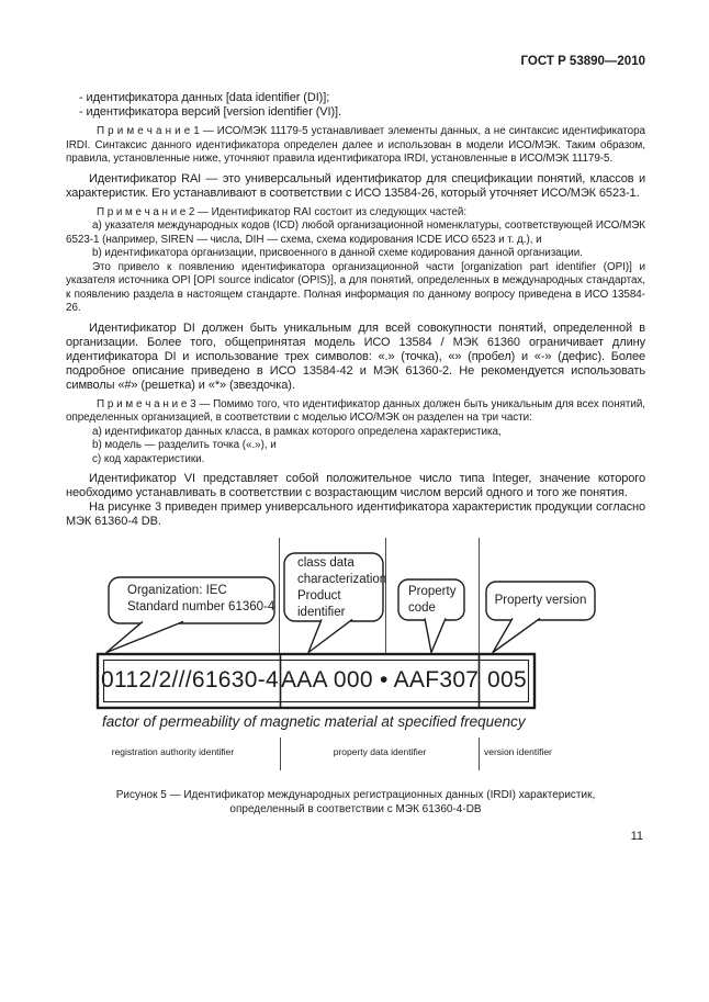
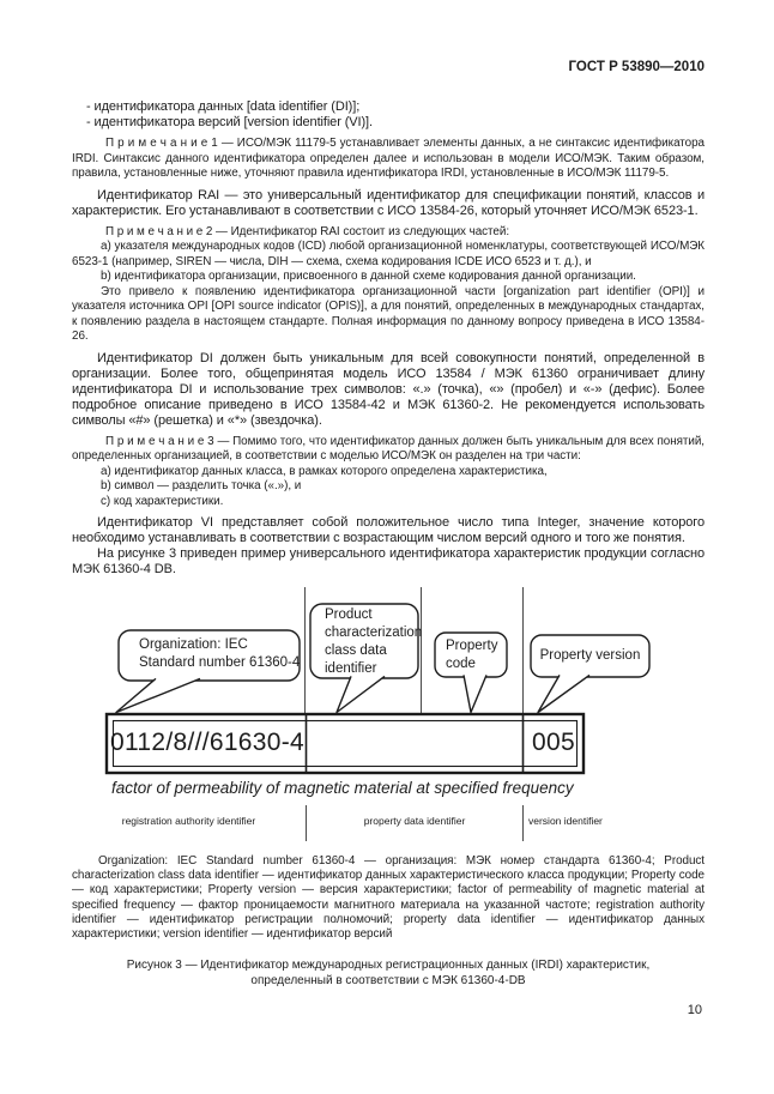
  ГОСТ Р 53890—2010
  - идентификатора данных [data identifier (DI)];
  - идентификатора версий [version identifier (VI)].
  П р и м е ч а н и е 1 — ИСО/МЭК 11179-5 устанавливает элементы данных, а не синтаксис идентификатора IRDI. Синтаксис данного идентификатора определен далее и использован в модели ИСО/МЭК. Таким образом, правила, установленные ниже, уточняют правила идентификатора IRDI, установленные в ИСО/МЭК 11179-5.
  Идентификатор RAI — это универсальный идентификатор для спецификации понятий, классов и характеристик. Его устанавливают в соответствии с ИСО 13584-26, который уточняет ИСО/МЭК 6523-1.
  П р и м е ч а н и е 2 — Идентификатор RAI состоит из следующих частей:
  a) указателя международных кодов (ICD) любой организационной номенклатуры, соответствующей ИСО/МЭК 6523-1 (например, SIREN — числа, DIH — схема, схема кодирования ICDE ИСО 6523 и т. д.), и
  b) идентификатора организации, присвоенного в данной схеме кодирования данной организации.
  Это привело к появлению идентификатора организационной части [organization part identifier (OPI)] и указателя источника OPI [OPI source indicator (OPIS)], а для понятий, определенных в международных стандартах, к появлению раздела в настоящем стандарте. Полная информация по данному вопросу приведена в ИСО 13584-26.
  Идентификатор DI должен быть уникальным для всей совокупности понятий, определенной в организации. Более того, общепринятая модель ИСО 13584 / МЭК 61360 ограничивает длину идентификатора DI и использование трех символов: «.» (точка), «» (пробел) и «-» (дефис). Более подробное описание приведено в ИСО 13584-42 и МЭК 61360-2. Не рекомендуется использовать символы «#» (решетка) и «*» (звездочка).
  П р и м е ч а н и е 3 — Помимо того, что идентификатор данных должен быть уникальным для всех понятий, определенных организацией, в соответствии с моделью ИСО/МЭК он разделен на три части:
  a) идентификатор данных класса, в рамках которого определена характеристика,
- b) модель — разделить точка («.»), и
+ b) символ — разделить точка («.»), и
  c) код характеристики.
  Идентификатор VI представляет собой положительное число типа Integer, значение которого необходимо устанавливать в соответствии с возрастающим числом версий одного и того же понятия.
  На рисунке 3 приведен пример универсального идентификатора характеристик продукции согласно МЭК 61360-4 DB.
  Organization: IEC
  Standard number 61360-4
- class data
+ Product
  characterization
- Product
+ class data
  identifier
  Property
  code
  Property version
- 0112/2///61630-4
+ 0112/8///61630-4
- AAA 000 • AAF307
  005
  factor of permeability of magnetic material at specified frequency
  registration authority identifier
  property data identifier
  version identifier
+ Organization: IEC Standard number 61360-4 — организация: МЭК номер стандарта 61360-4; Product characterization class data identifier — идентификатор данных характеристического класса продукции; Property code — код характеристики; Property version — версия характеристики; factor of permeability of magnetic material at specified frequency — фактор проницаемости магнитного материала на указанной частоте; registration authority identifier — идентификатор регистрации полномочий; property data identifier — идентификатор данных характеристики; version identifier — идентификатор версий
- Рисунок 5 — Идентификатор международных регистрационных данных (IRDI) характеристик,
+ Рисунок 3 — Идентификатор международных регистрационных данных (IRDI) характеристик,
  определенный в соответствии с МЭК 61360-4-DB
- 11
+ 10
